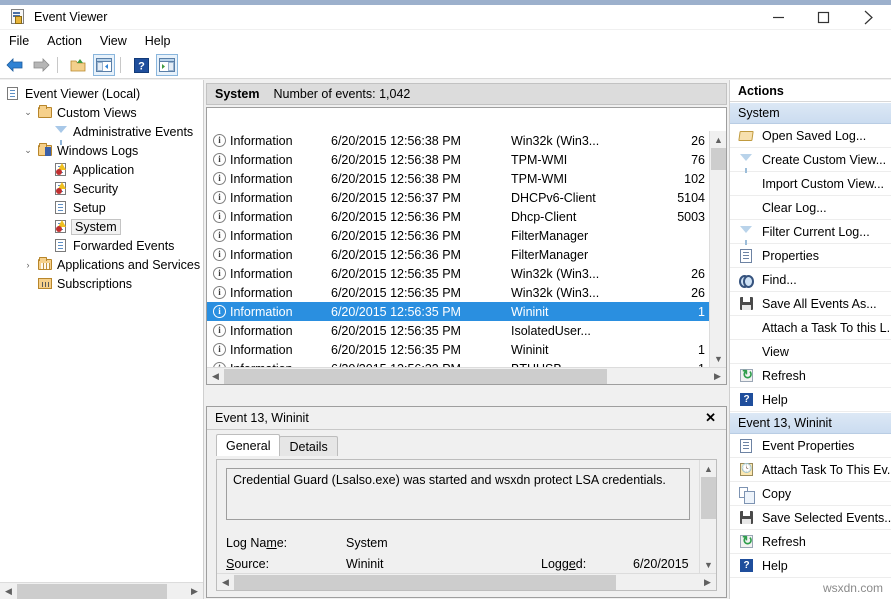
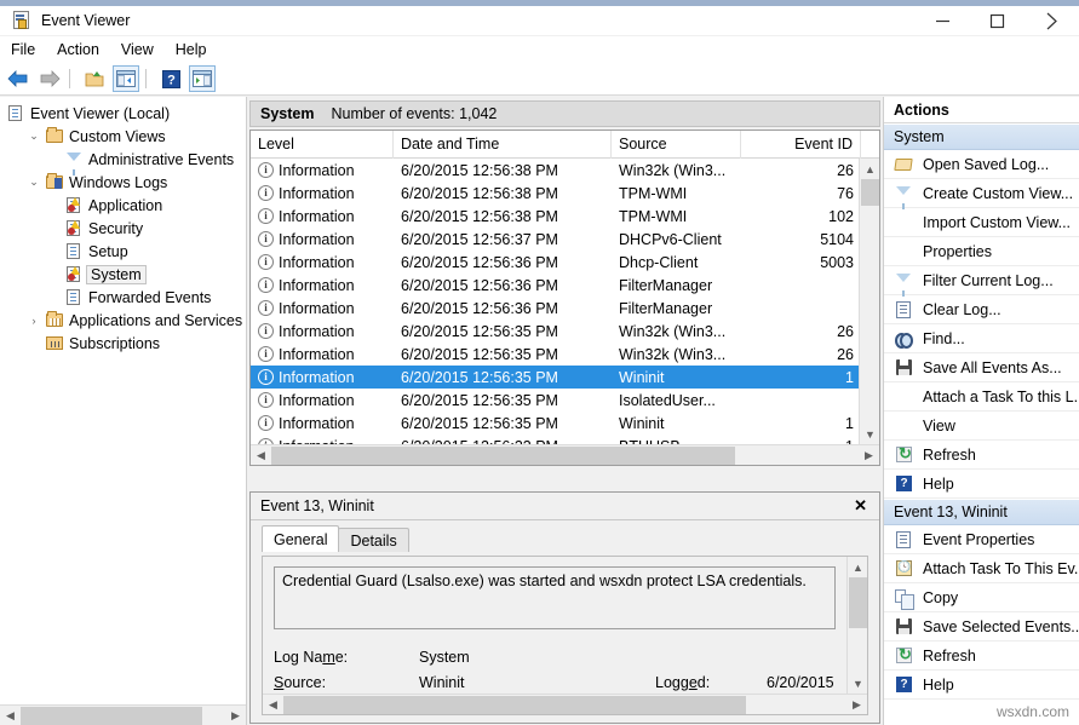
  Event Viewer
  File
  Action
  View
  Help
  ?
  Event Viewer (Local)
  ⌄
  Custom Views
  Administrative Events
  ⌄
  Windows Logs
  Application
  Security
  Setup
  System
  Forwarded Events
  ›
  Applications and Services
  Subscriptions
  ◀
  ▶
  System
  Number of events: 1,042
+ Level
+ Date and Time
+ Source
+ Event ID
  i
  Information
  6/20/2015 12:56:38 PM
  Win32k (Win3...
  26
  i
  Information
  6/20/2015 12:56:38 PM
  TPM-WMI
  76
  i
  Information
  6/20/2015 12:56:38 PM
  TPM-WMI
  102
  i
  Information
  6/20/2015 12:56:37 PM
  DHCPv6-Client
  5104
  i
  Information
  6/20/2015 12:56:36 PM
  Dhcp-Client
  5003
  i
  Information
  6/20/2015 12:56:36 PM
  FilterManager
  i
  Information
  6/20/2015 12:56:36 PM
  FilterManager
  i
  Information
  6/20/2015 12:56:35 PM
  Win32k (Win3...
  26
  i
  Information
  6/20/2015 12:56:35 PM
  Win32k (Win3...
  26
  i
  Information
  6/20/2015 12:56:35 PM
  Wininit
  1
  i
  Information
  6/20/2015 12:56:35 PM
  IsolatedUser...
  i
  Information
  6/20/2015 12:56:35 PM
  Wininit
  1
  ▲
  ▼
  ◀
  ▶
  Event 13, Wininit
  ✕
  General
  Details
  Credential Guard (Lsalso.exe) was started and wsxdn protect LSA credentials.
  Log Name:
  System
  Source:
  Wininit
  Logged:
  ▲
  ▼
  ◀
  ▶
  Actions
  System
  Open Saved Log...
  Create Custom View...
  Import Custom View...
- Clear Log...
+ Properties
  Filter Current Log...
- Properties
+ Clear Log...
  Find...
  Save All Events As...
  Attach a Task To this L.
  View
  Refresh
  ?
  Help
  Event 13, Wininit
  Event Properties
  Attach Task To This Ev.
  Copy
  Save Selected Events..
  Refresh
  ?
  Help
  wsxdn.com
